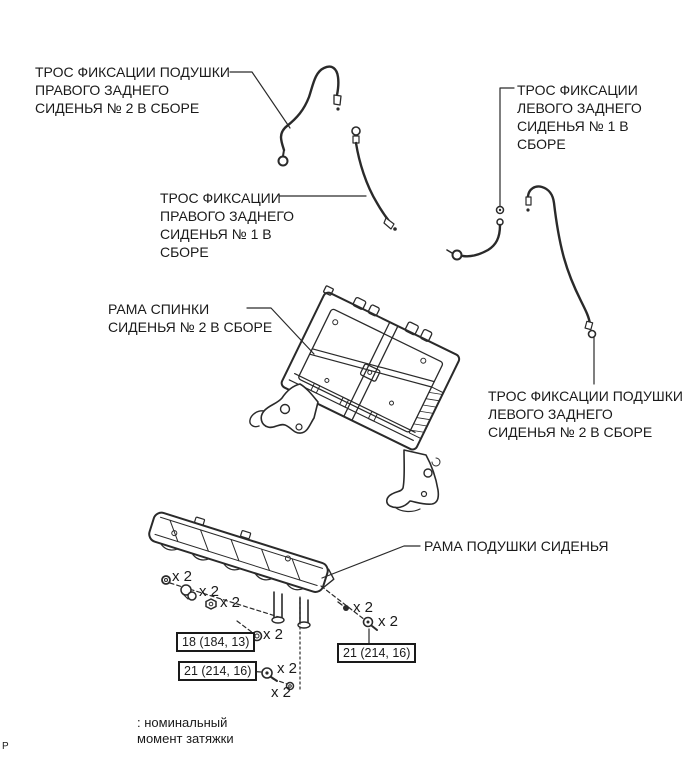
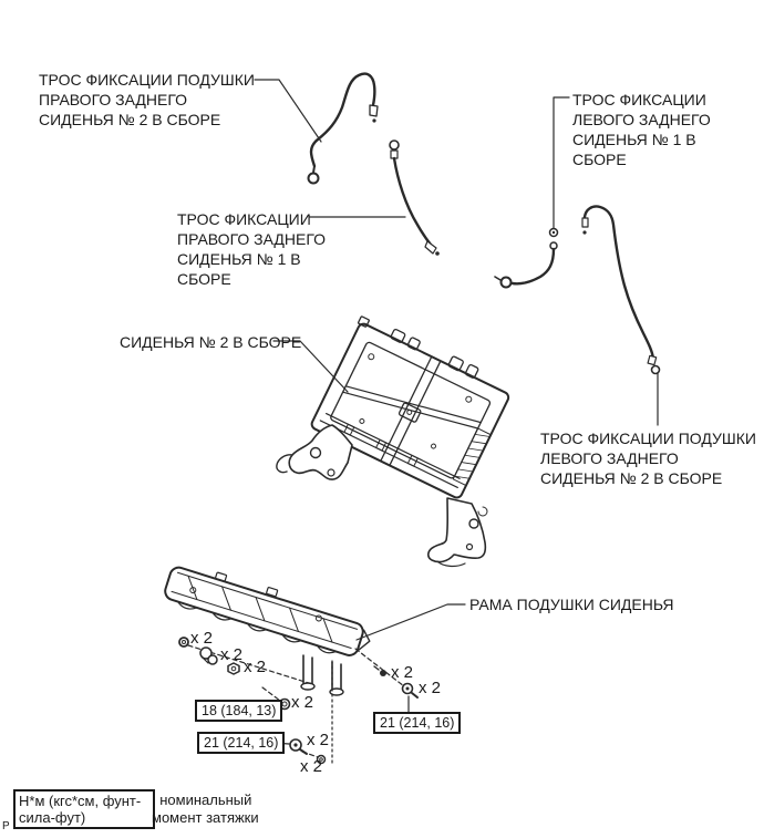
  ТРОС ФИКСАЦИИ ПОДУШКИ
  ПРАВОГО ЗАДНЕГО
  СИДЕНЬЯ № 2 В СБОРЕ
  ТРОС ФИКСАЦИИ
  ПРАВОГО ЗАДНЕГО
  СИДЕНЬЯ № 1 В
  СБОРЕ
- РАМА СПИНКИ
  СИДЕНЬЯ № 2 В СБОРЕ
  ТРОС ФИКСАЦИИ
  ЛЕВОГО ЗАДНЕГО
  СИДЕНЬЯ № 1 В
  СБОРЕ
  ТРОС ФИКСАЦИИ ПОДУШКИ
  ЛЕВОГО ЗАДНЕГО
  СИДЕНЬЯ № 2 В СБОРЕ
  РАМА ПОДУШКИ СИДЕНЬЯ
  x 2
  x 2
  x 2
  x 2
  x 2
  x 2
  x 2
  x 2
  18 (184, 13)
  21 (214, 16)
  21 (214, 16)
+ Н*м (кгс*см, фунт-
+ сила-фут)
  : номинальный
  момент затяжки
  P
